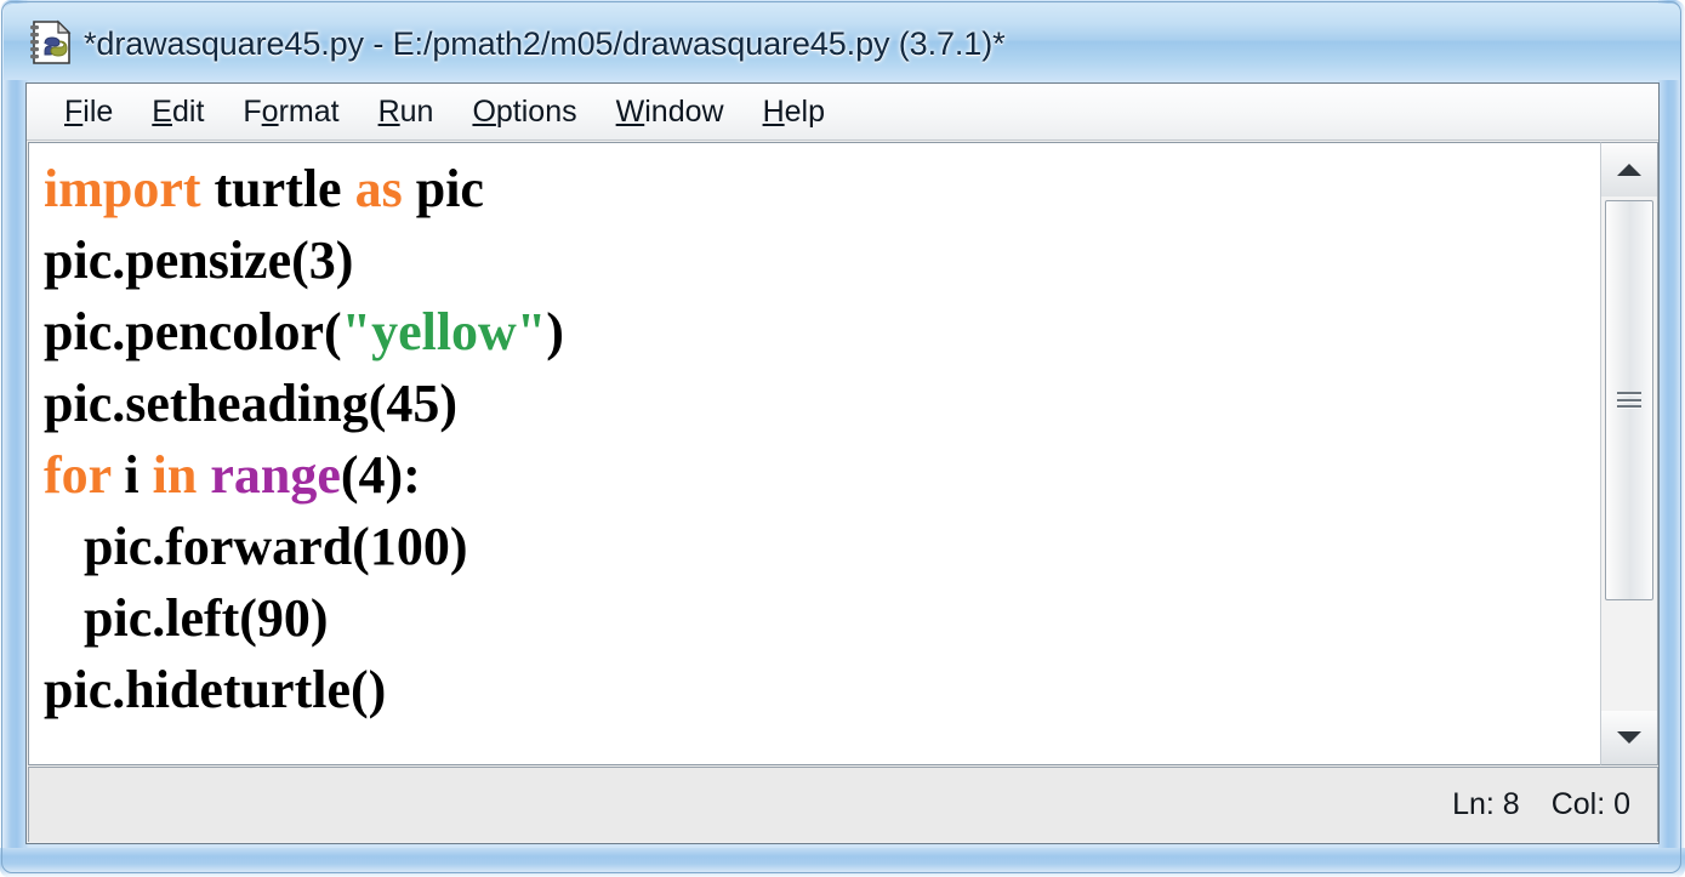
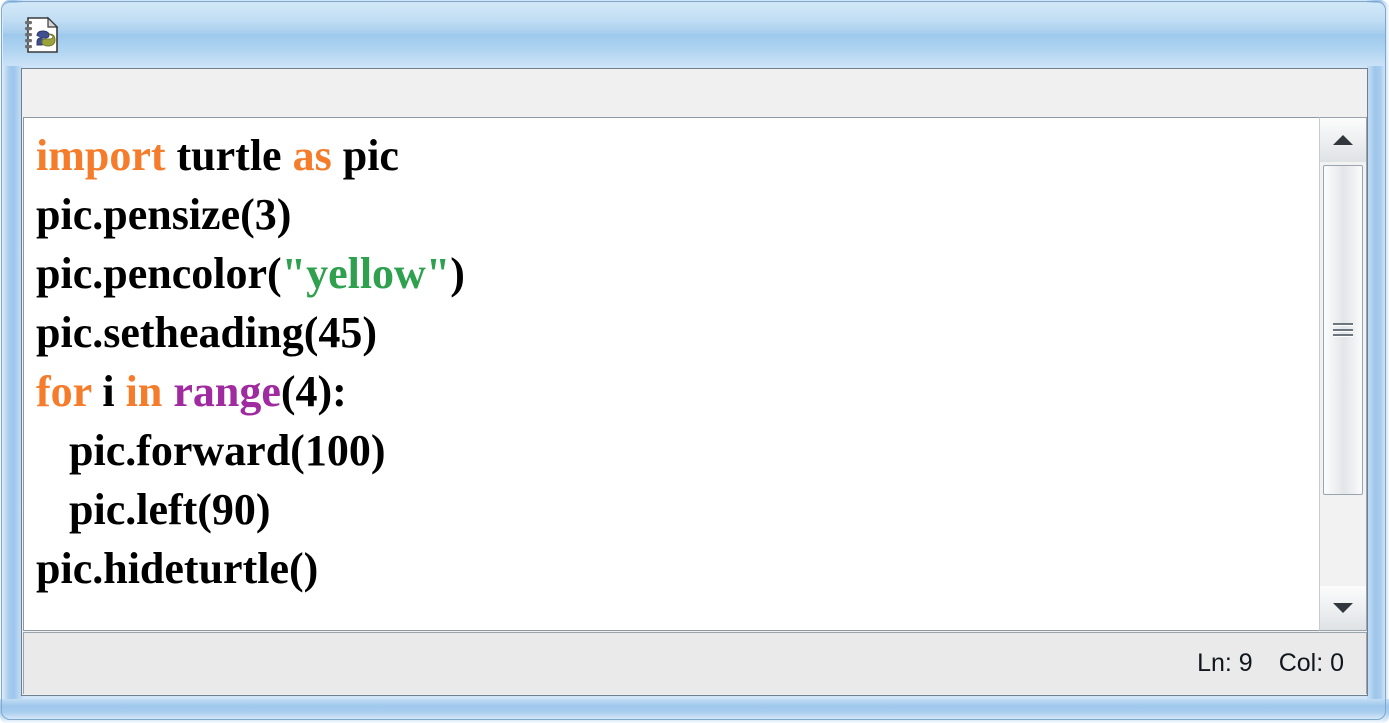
- *drawasquare45.py - E:/pmath2/m05/drawasquare45.py (3.7.1)*
- File
- Edit
- Format
- Run
- Options
- Window
- Help
  import turtle as pic
  pic.pensize(3)
  pic.pencolor("yellow")
  pic.setheading(45)
  for i in range(4):
  pic.forward(100)
  pic.left(90)
  pic.hideturtle()
- Ln: 8
+ Ln: 9
  Col: 0
